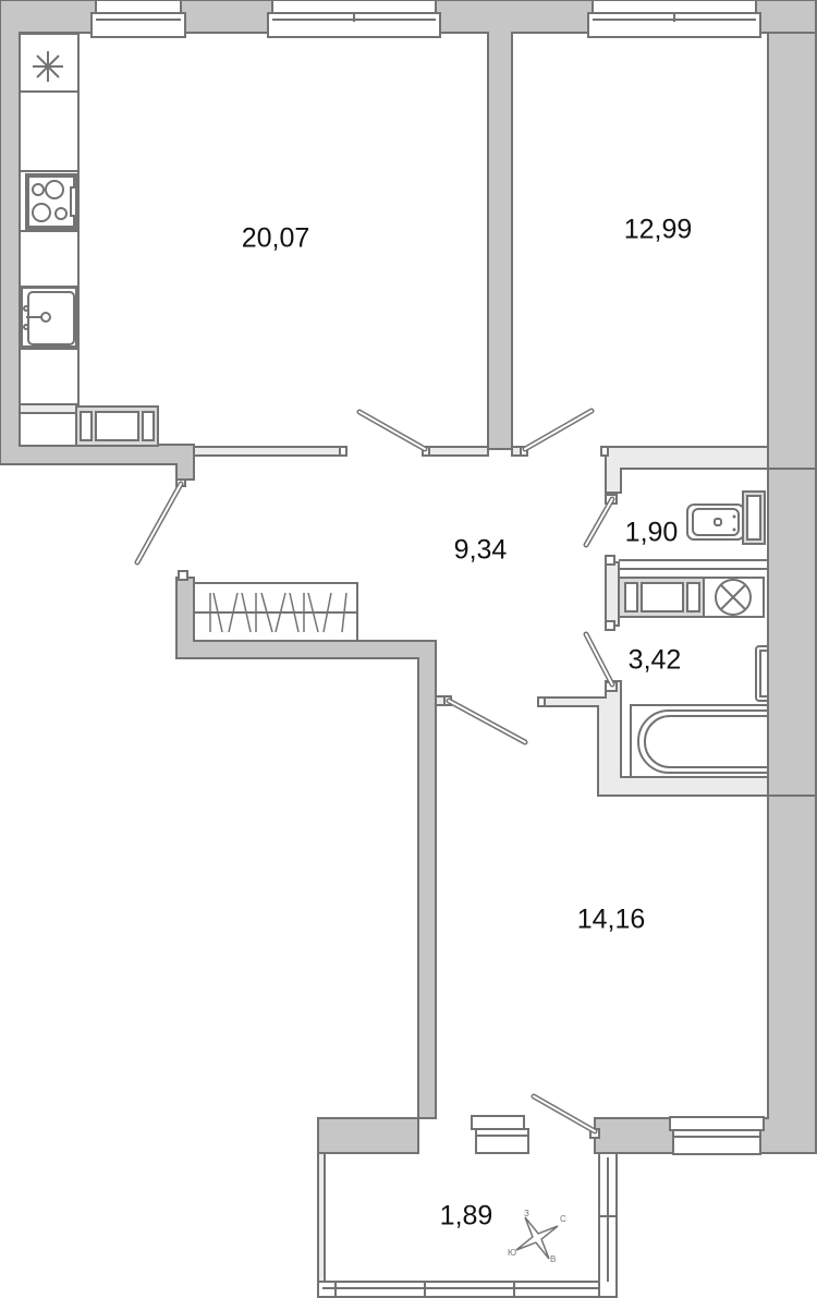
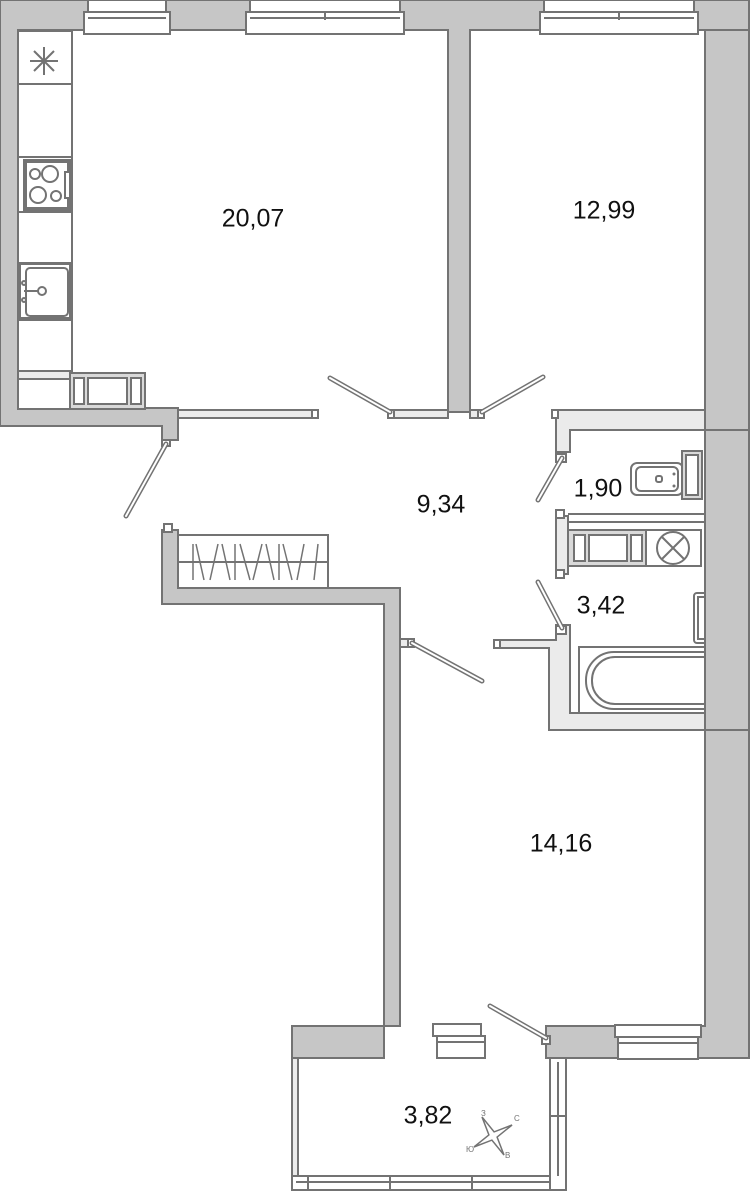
  З
  С
  Ю
  В
  20,07
  12,99
  9,34
  1,90
  3,42
  14,16
- 1,89
+ 3,82
